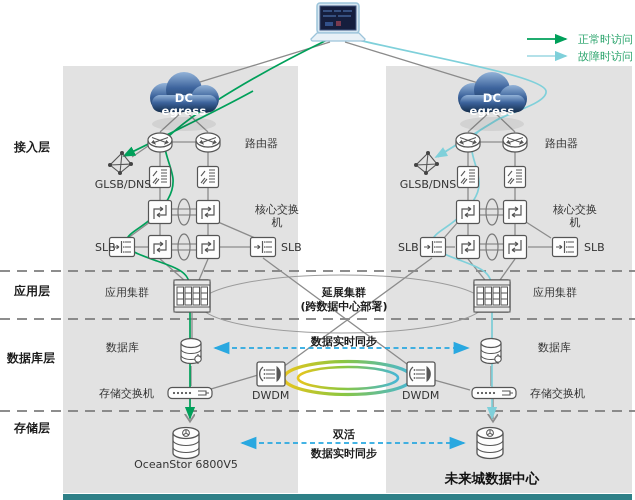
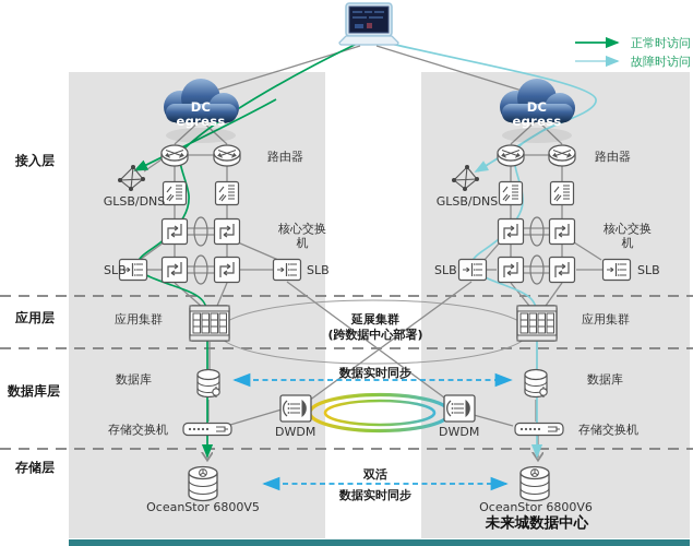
  正常时访问
  故障时访问
  接入层
  应用层
  数据库层
  存储层
  DC egress
  DC egress
  GLSB/DNS
  路由器
  核心交换机
  SLB
  SLB
  应用集群
  数据库
  存储交换机
  DWDM
  OceanStor 6800V5
  GLSB/DNS
  路由器
  核心交换机
  SLB
  SLB
  应用集群
  数据库
  存储交换机
  DWDM
+ OceanStor 6800V6
  未来城数据中心
  延展集群
  (跨数据中心部署)
  数据实时同步
  双活
  数据实时同步
